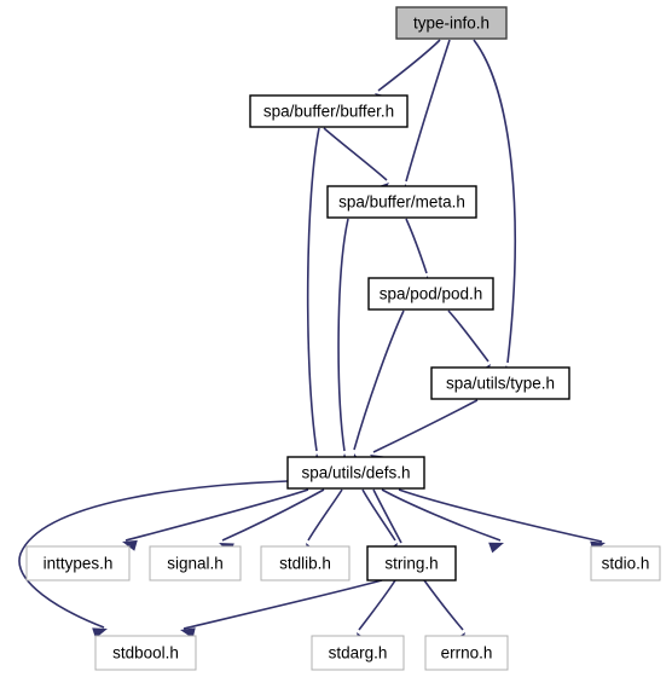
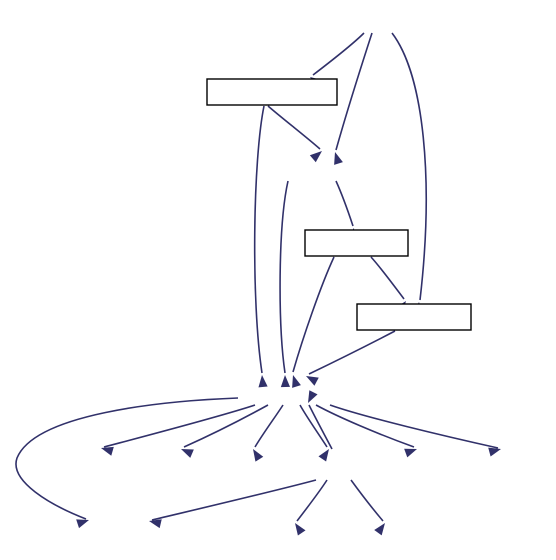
- type-info.h
- spa/buffer/buffer.h
- spa/buffer/meta.h
- spa/pod/pod.h
- spa/utils/type.h
- spa/utils/defs.h
- inttypes.h
- signal.h
- stdlib.h
- string.h
- stdio.h
- stdbool.h
- stdarg.h
- errno.h
